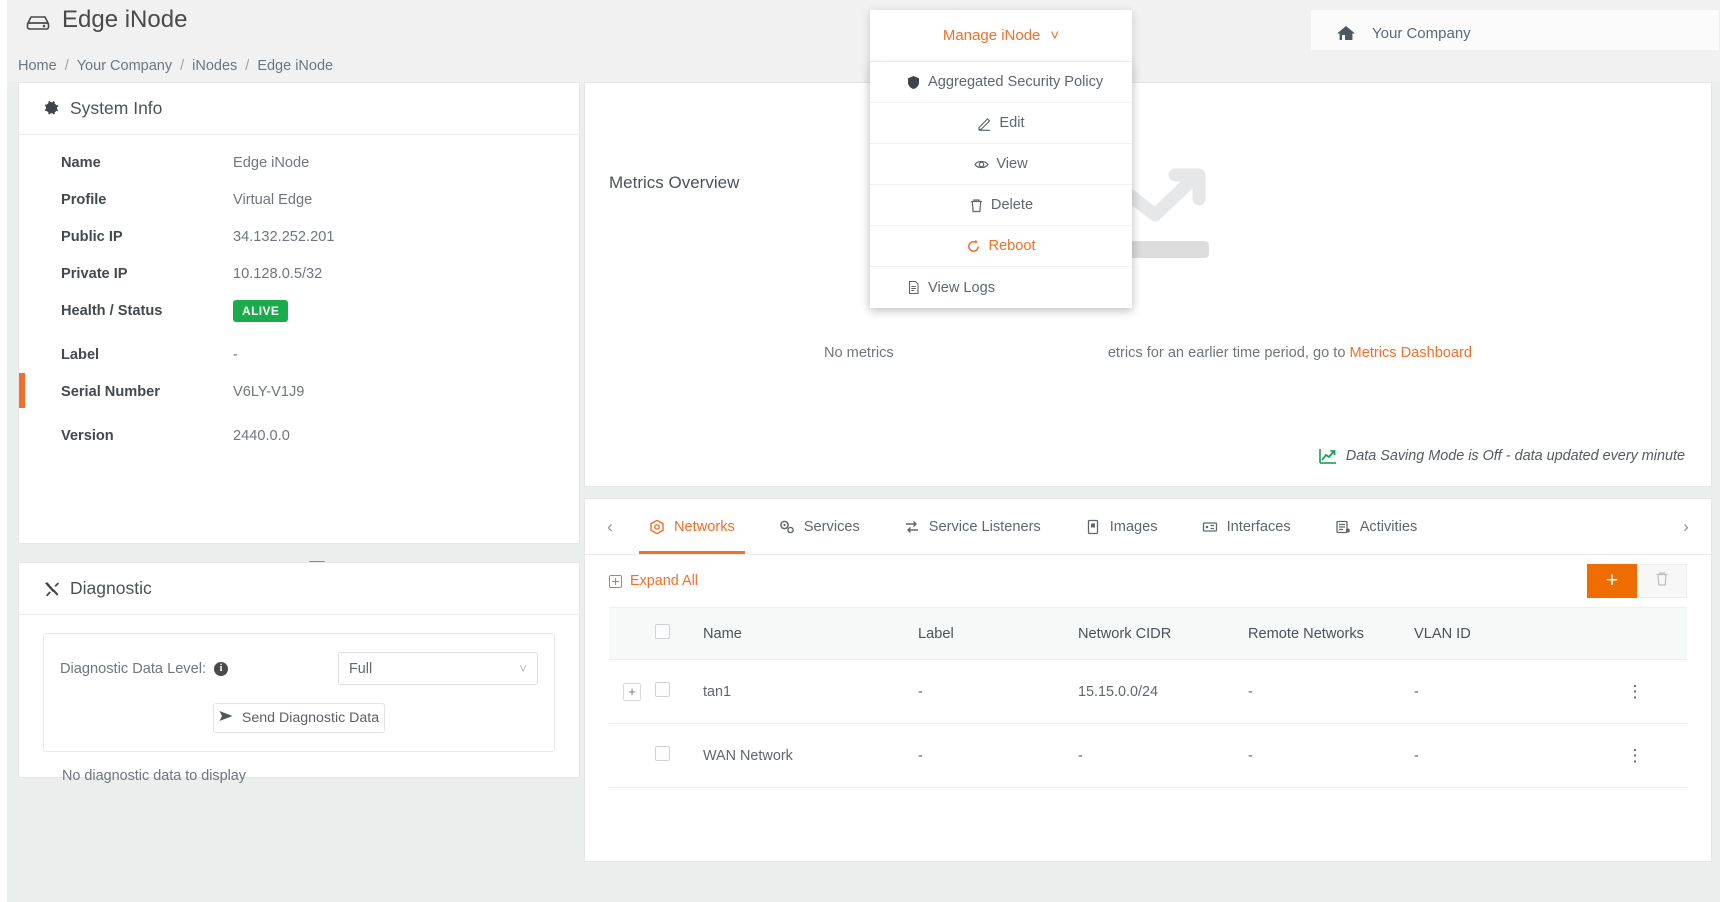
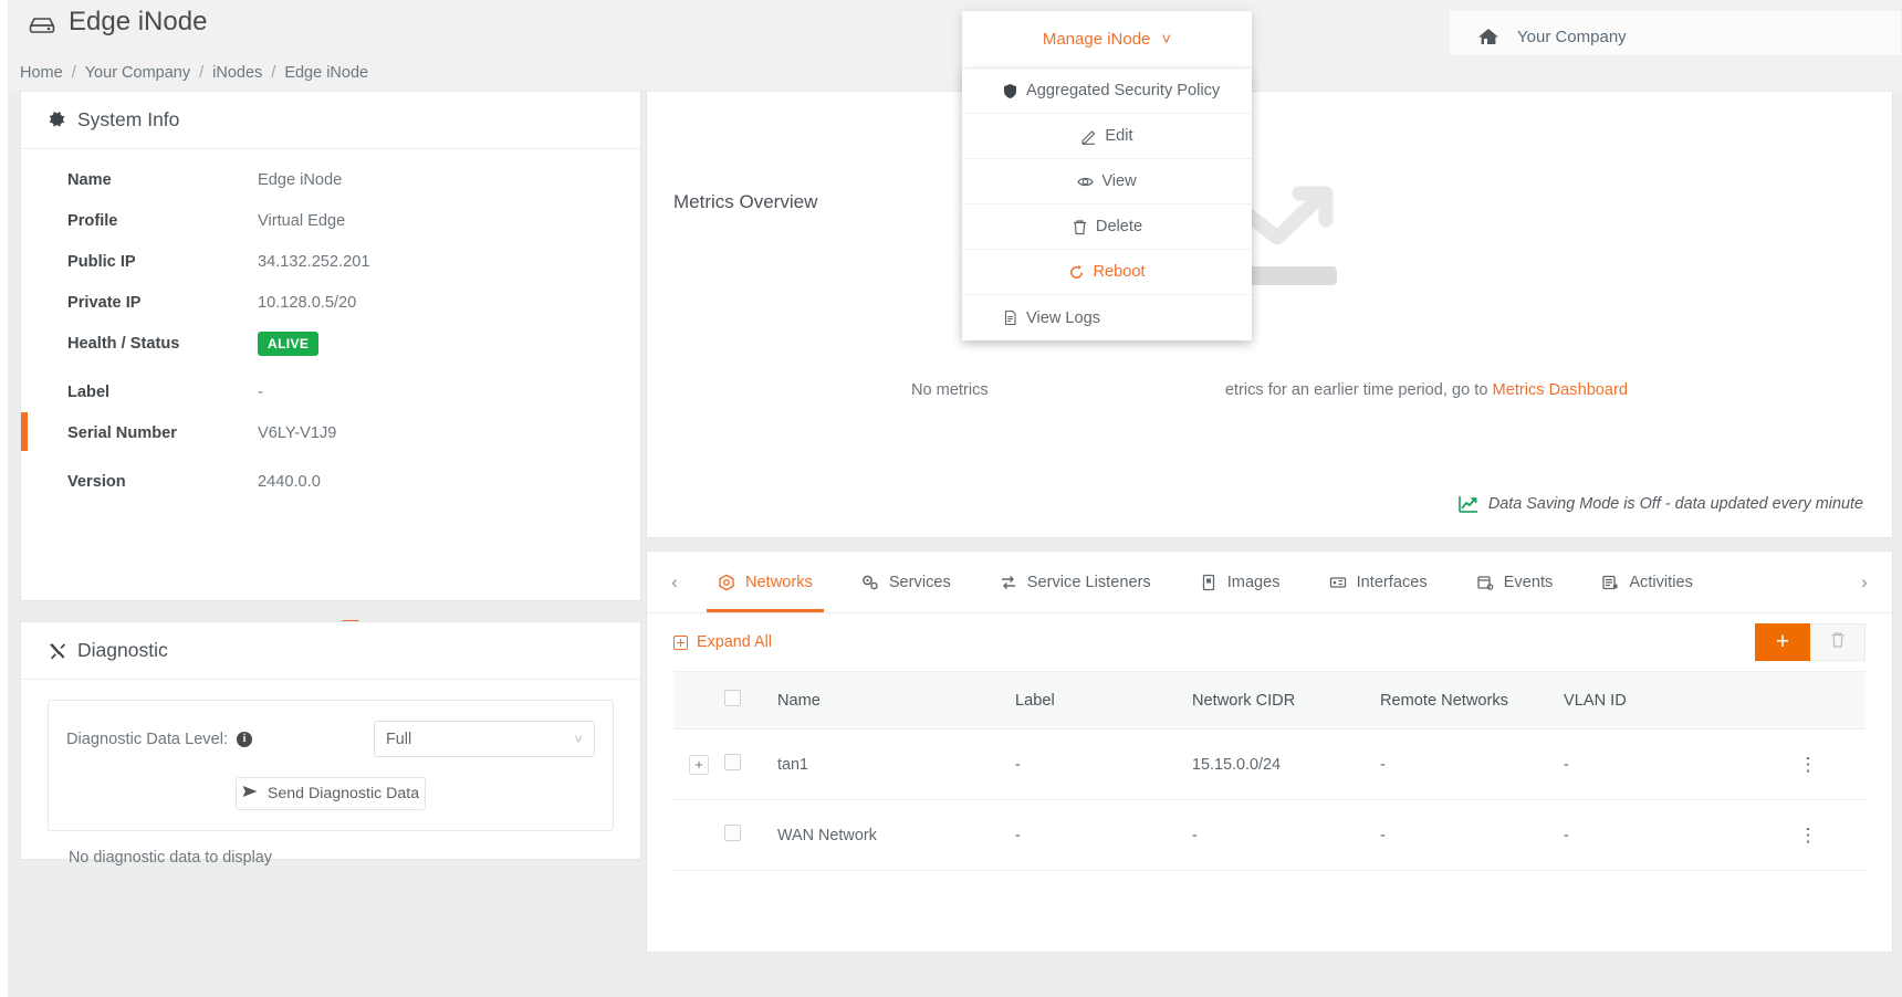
  Edge iNode
  Your Company
  Home
  /
  Your Company
  /
  iNodes
  /
  Edge iNode
  System Info
  Name
  Edge iNode
  Profile
  Virtual Edge
  Public IP
  34.132.252.201
  Private IP
- 10.128.0.5/32
+ 10.128.0.5/20
  Health / Status
  ALIVE
  Label
  -
  Serial Number
  V6LY-V1J9
  Version
  2440.0.0
  Diagnostic
  Diagnostic Data Level:
  i
  Full
  ˅
  Send Diagnostic Data
  No diagnostic data to display
  Metrics Overview
  No metrics etrics for an earlier time period, go to Metrics Dashboard
  Data Saving Mode is Off - data updated every minute
  ‹
  Networks
  Services
  Service Listeners
  Images
  Interfaces
+ Events
  Activities
  ›
  Expand All
  +
  		Name	Label	Network CIDR	Remote Networks	VLAN ID
  +		tan1	-	15.15.0.0/24	-	-	⋮
  		WAN Network	-	-	-	-	⋮
  Manage iNode
  ˅
  Aggregated Security Policy
  Edit
  View
  Delete
  Reboot
  View Logs
